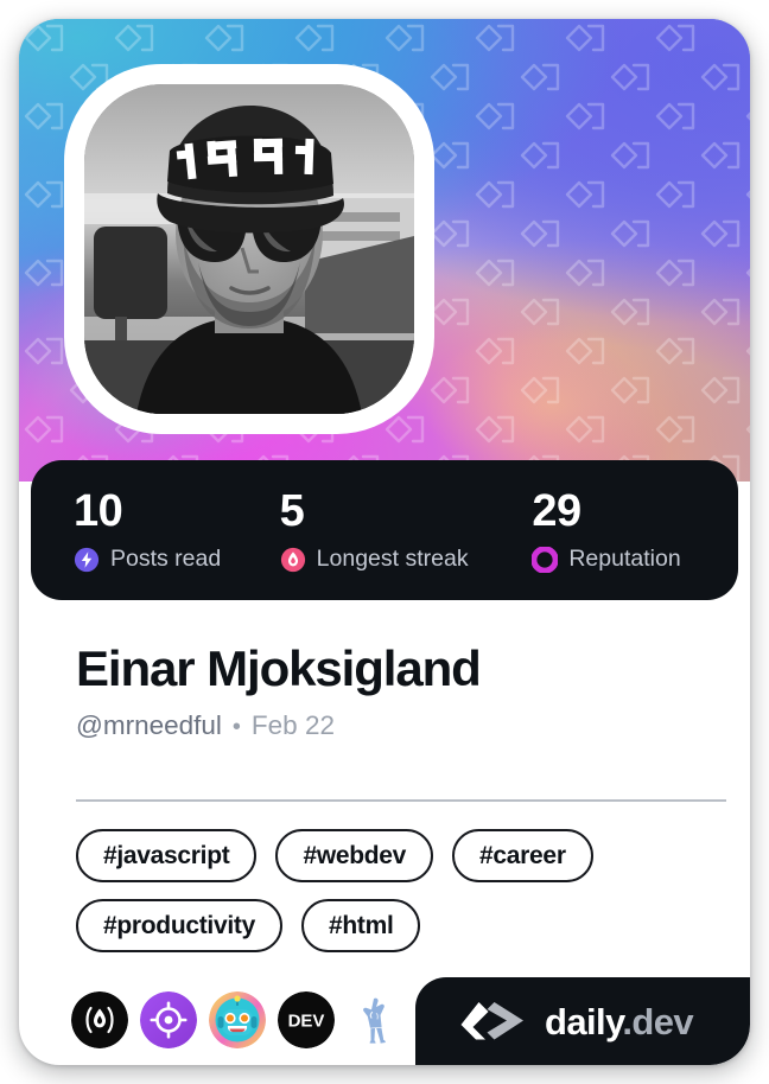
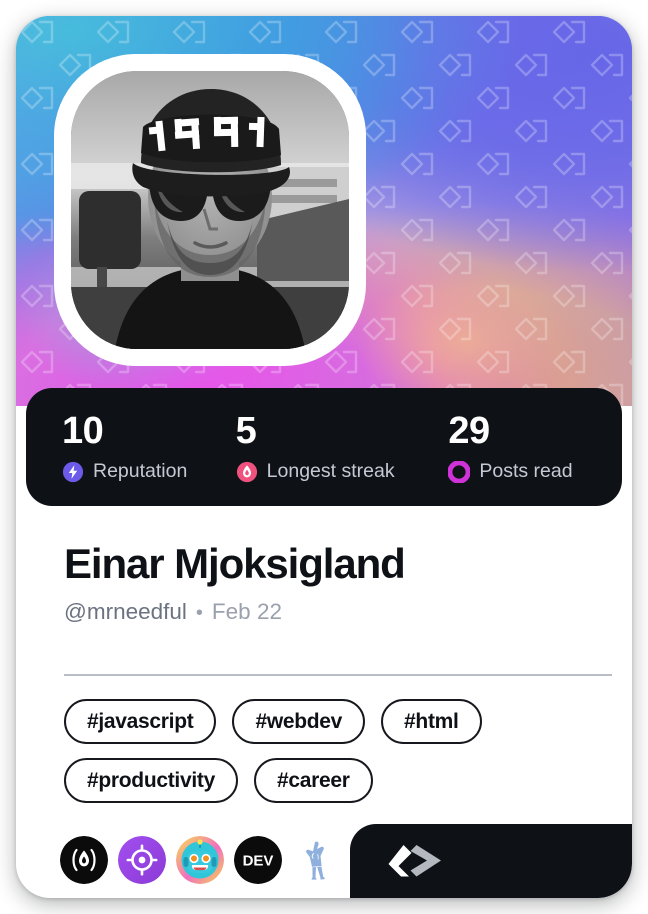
  10
- Posts read
+ Reputation
  5
  Longest streak
  29
- Reputation
+ Posts read
  Einar Mjoksigland
  @mrneedful
  •
  Feb 22
  #javascript
  #webdev
- #career
+ #html
  #productivity
- #html
+ #career
  DEV
- daily.dev
